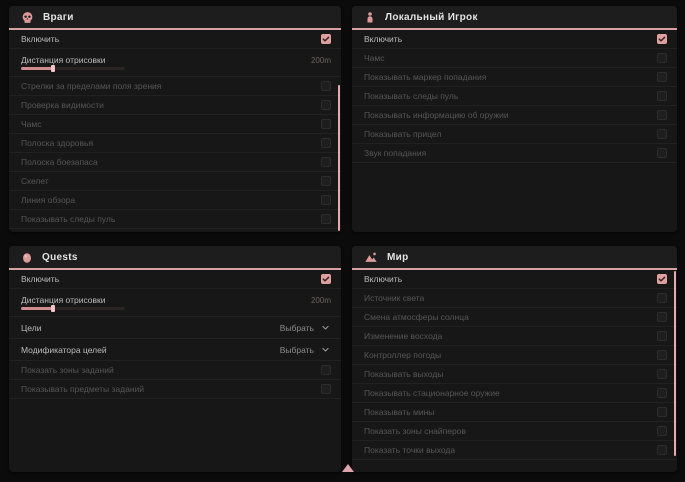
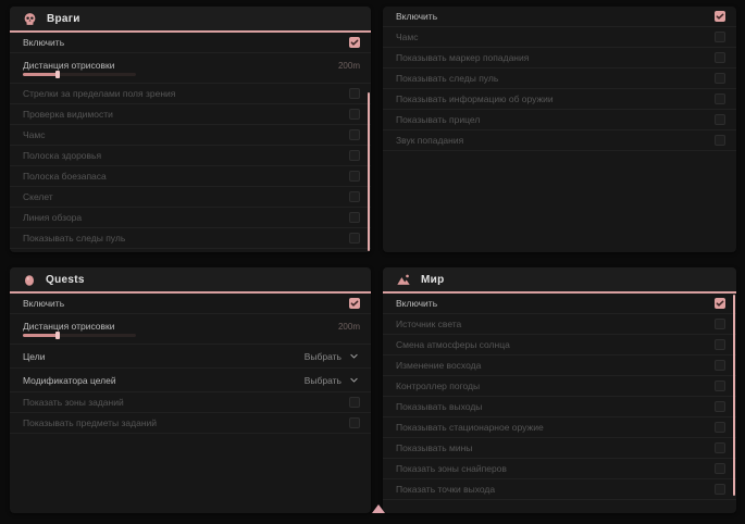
  Враги
  Включить
  Дистанция отрисовки
  200m
  Стрелки за пределами поля зрения
  Проверка видимости
  Чамс
  Полоска здоровья
  Полоска боезапаса
  Скелет
  Линия обзора
  Показывать следы пуль
- Локальный Игрок
  Включить
  Чамс
  Показывать маркер попадания
  Показывать следы пуль
  Показывать информацию об оружии
  Показывать прицел
  Звук попадания
  Quests
  Включить
  Дистанция отрисовки
  200m
  Цели
  Выбрать
  Модификатора целей
  Выбрать
  Показать зоны заданий
  Показывать предметы заданий
  Мир
  Включить
  Источник света
  Смена атмосферы солнца
  Изменение восхода
  Контроллер погоды
  Показывать выходы
  Показывать стационарное оружие
  Показывать мины
  Показать зоны снайперов
  Показать точки выхода
